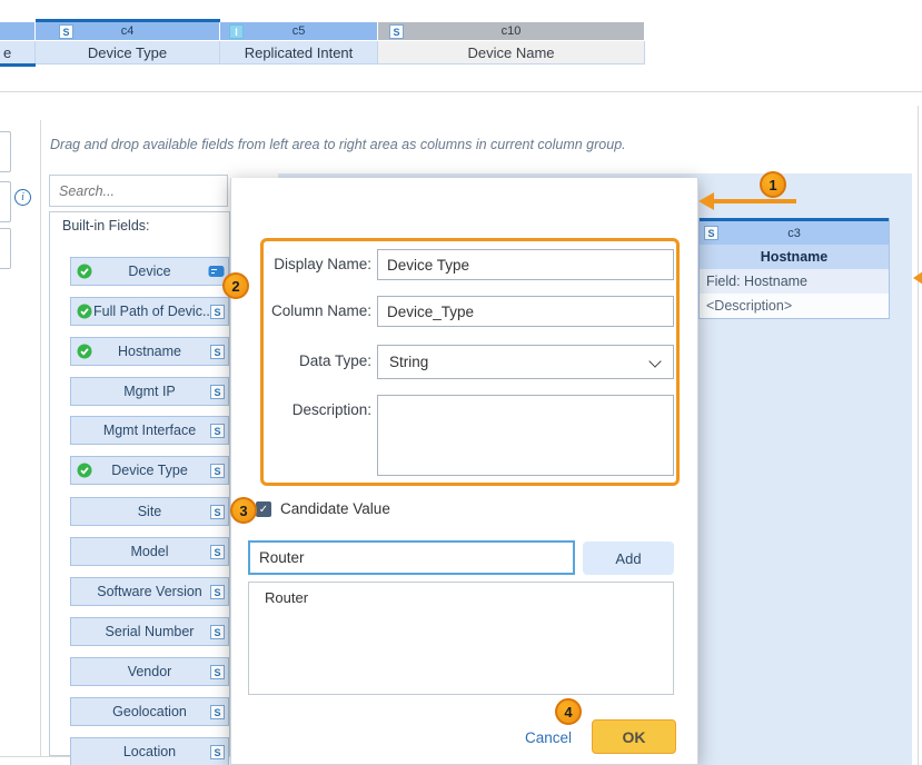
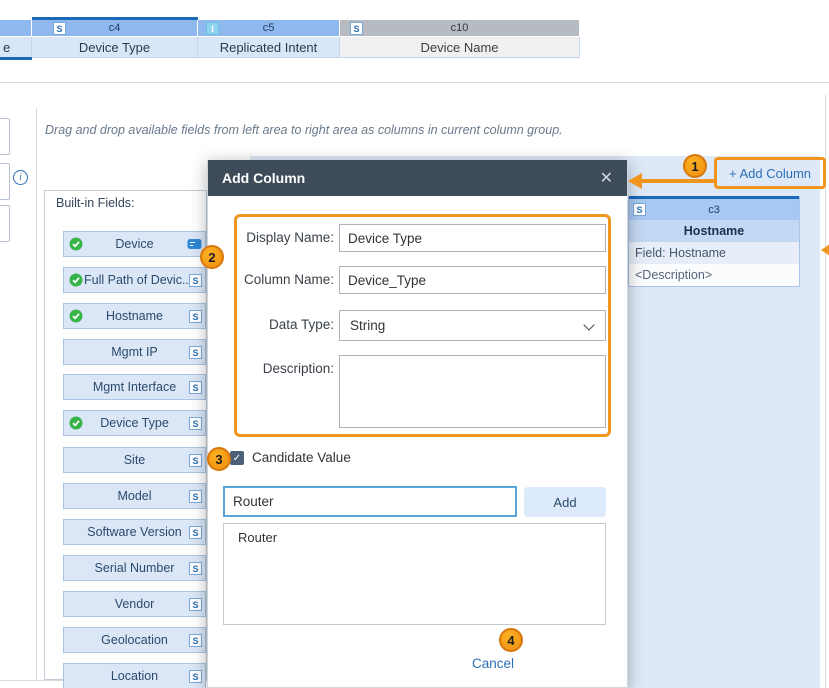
  e
  S
  c4
  Device Type
  I
  c5
  Replicated Intent
  S
  c10
  Device Name
  i
  Drag and drop available fields from left area to right area as columns in current column group.
- Search...
  Built-in Fields:
  Device
  Full Path of Devic..
  S
  Hostname
  S
  Mgmt IP
  S
  Mgmt Interface
  S
  Device Type
  S
  Site
  S
  Model
  S
  Software Version
  S
  Serial Number
  S
  Vendor
  S
  Geolocation
  S
  Location
  S
  S
  c3
  Hostname
  Field: Hostname
  <Description>
+ + Add Column
+ Add Column
+ ✕
  Display Name:
  Device Type
  Column Name:
  Device_Type
  Data Type:
  String
  Description:
  ✓
  Candidate Value
  Router
  Add
  Router
  Cancel
- OK
  1
  2
  3
  4
